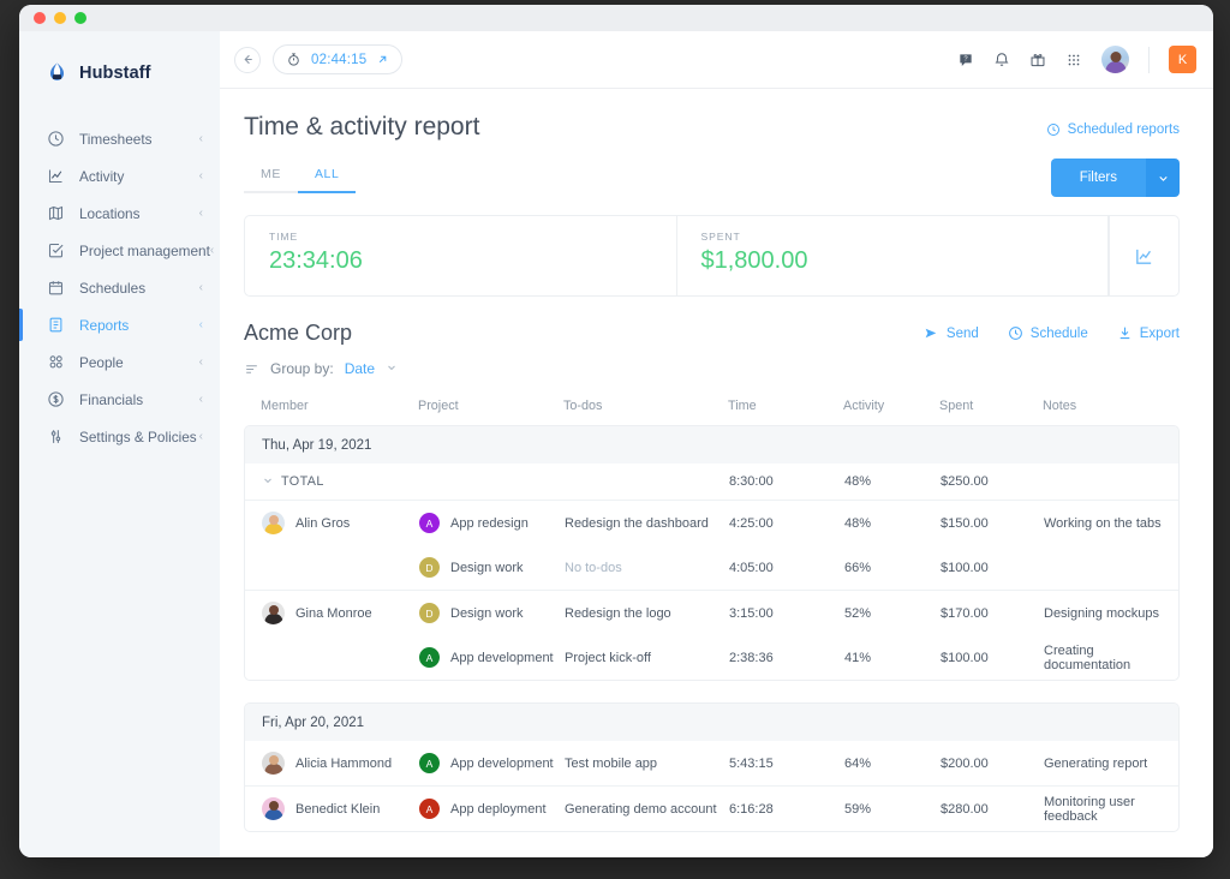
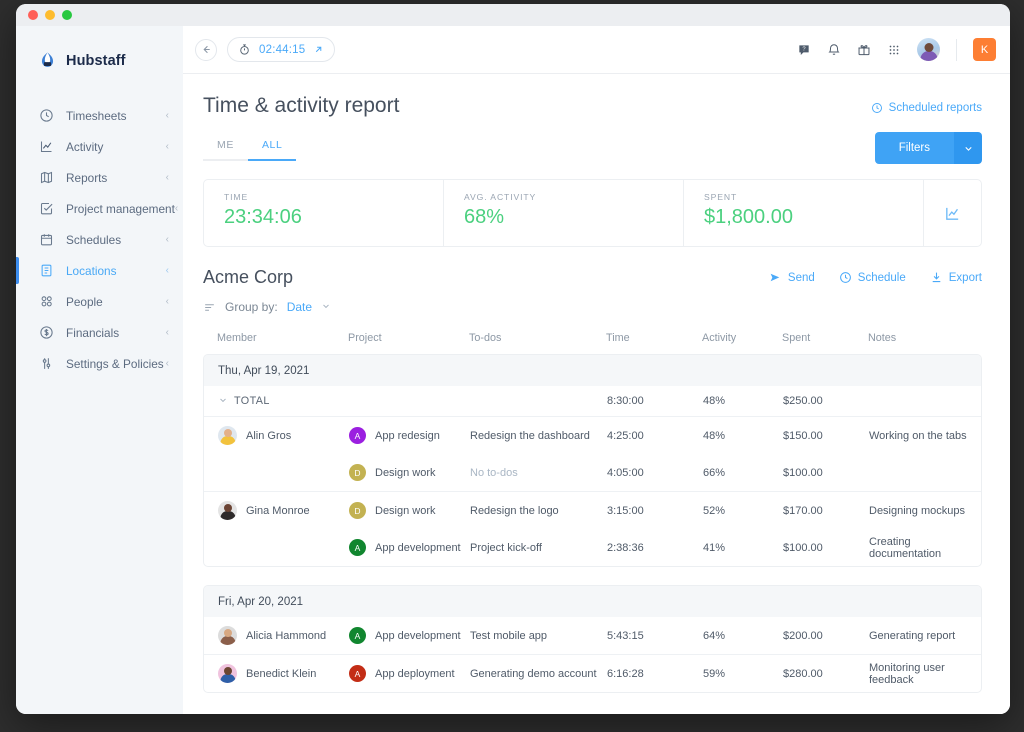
  Hubstaff
  Timesheets
  ‹
  Activity
  ‹
- Locations
+ Reports
  ‹
  Project management
  ‹
  Schedules
  ‹
- Reports
+ Locations
  ‹
  People
  ‹
  Financials
  ‹
  Settings & Policies
  ‹
  02:44:15
  K
  Time & activity report
  Scheduled reports
  ME
  ALL
  Filters
  TIME
  23:34:06
+ AVG. ACTIVITY
+ 68%
  SPENT
  $1,800.00
  Acme Corp
  Send
  Schedule
  Export
  Group by:
  Date
  Member
  Project
  To-dos
  Time
  Activity
  Spent
  Notes
  Thu, Apr 19, 2021
  TOTAL
  8:30:00
  48%
  $250.00
  Alin Gros
  A
  App redesign
  Redesign the dashboard
  4:25:00
  48%
  $150.00
  Working on the tabs
  D
  Design work
  No to-dos
  4:05:00
  66%
  $100.00
  Gina Monroe
  D
  Design work
  Redesign the logo
  3:15:00
  52%
  $170.00
  Designing mockups
  A
  App development
  Project kick-off
  2:38:36
  41%
  $100.00
  Creating documentation
  Fri, Apr 20, 2021
  Alicia Hammond
  A
  App development
  Test mobile app
  5:43:15
  64%
  $200.00
  Generating report
  Benedict Klein
  A
  App deployment
  Generating demo account
  6:16:28
  59%
  $280.00
  Monitoring user feedback
